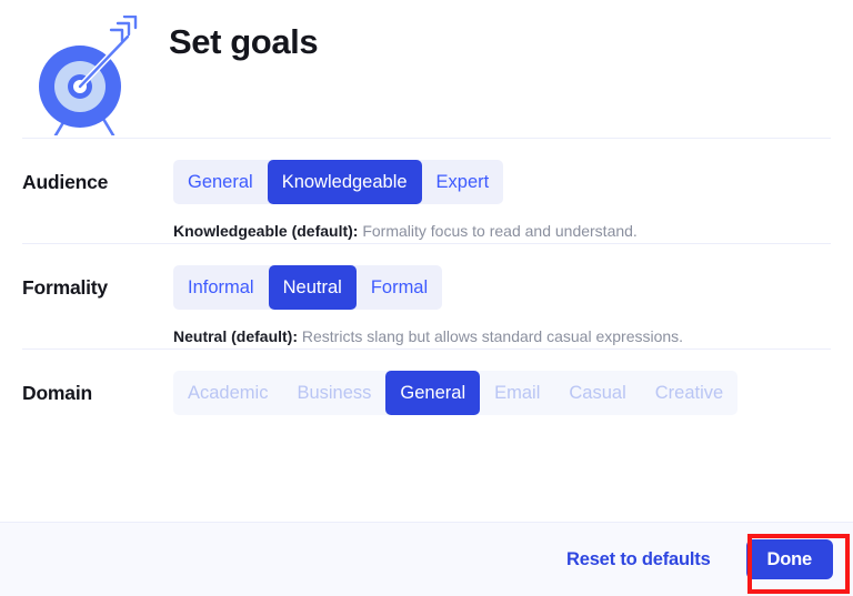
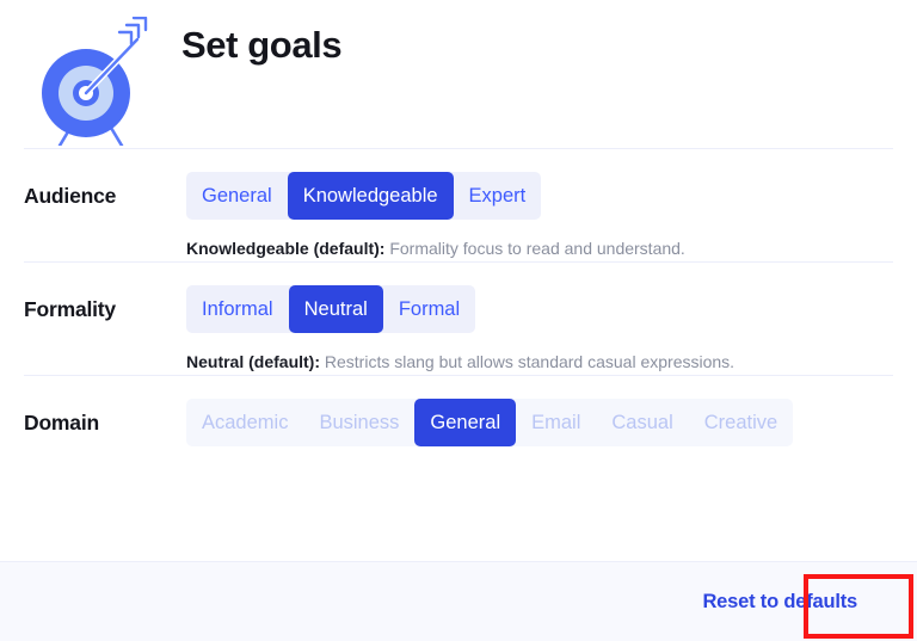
  Set goals
  Audience
  General
  Knowledgeable
  Expert
  Knowledgeable (default): Formality focus to read and understand.
  Formality
  Informal
  Neutral
  Formal
  Neutral (default): Restricts slang but allows standard casual expressions.
  Domain
  Academic
  Business
  General
  Email
  Casual
  Creative
  Reset to defaults
- Done
